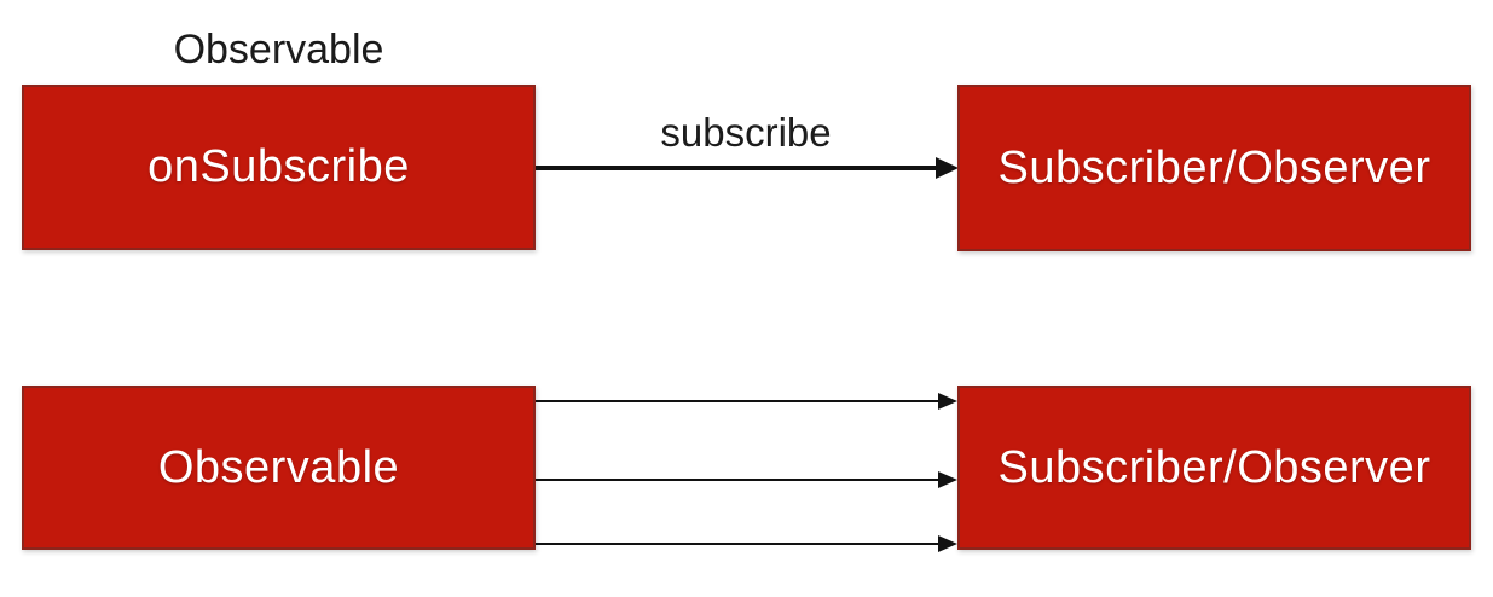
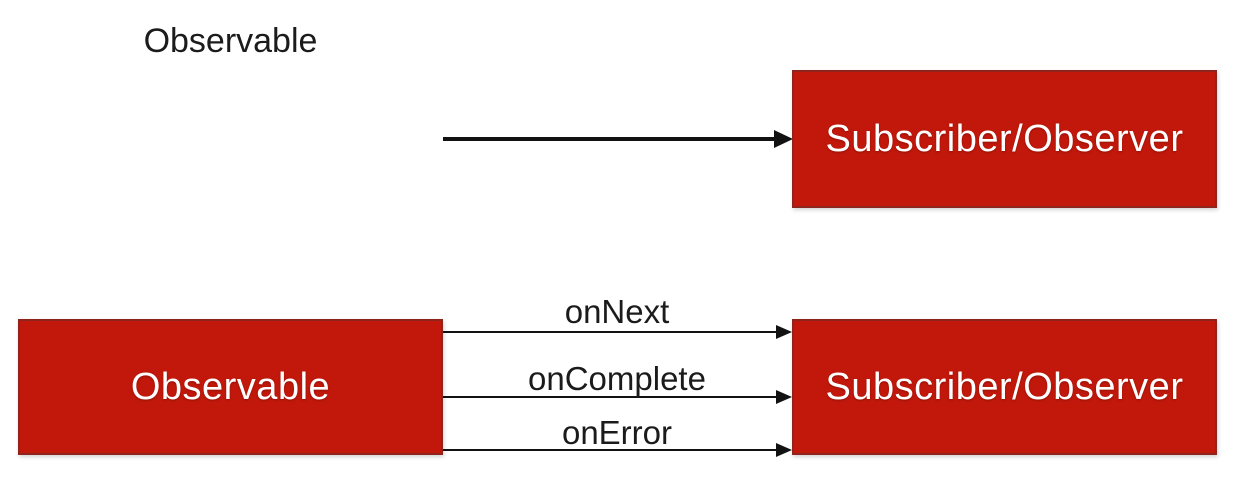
  Observable
- onSubscribe
- subscribe
  Subscriber/Observer
  Observable
+ onNext
+ onComplete
+ onError
  Subscriber/Observer
